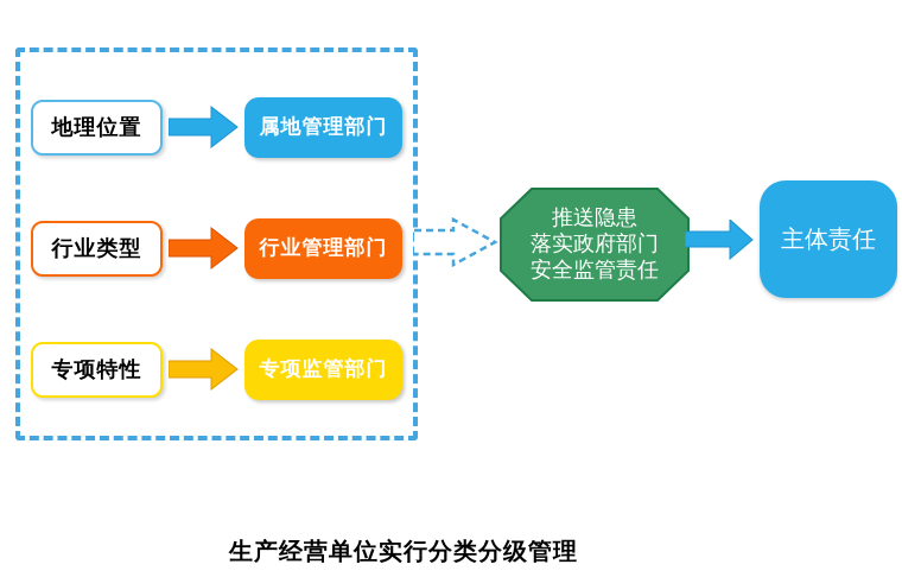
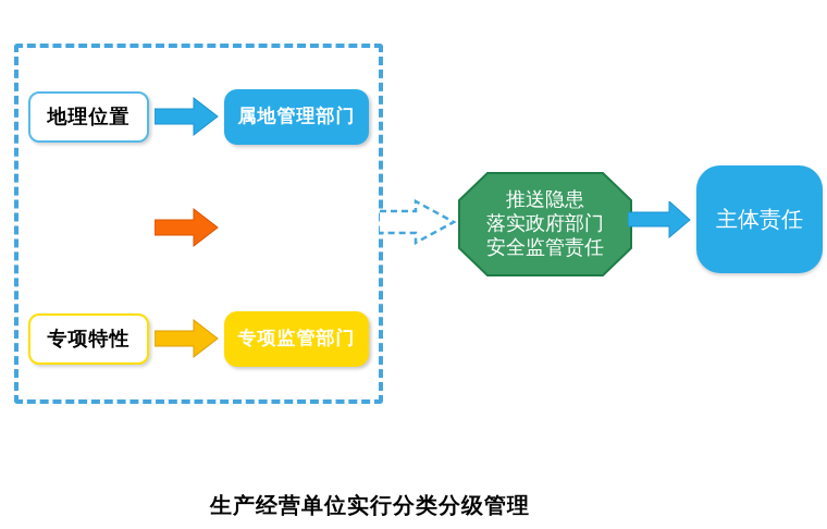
  地理位置
  属地管理部门
- 行业类型
- 行业管理部门
  专项特性
  专项监管部门
  推送隐患
  落实政府部门
  安全监管责任
  主体责任
  生产经营单位实行分类分级管理
